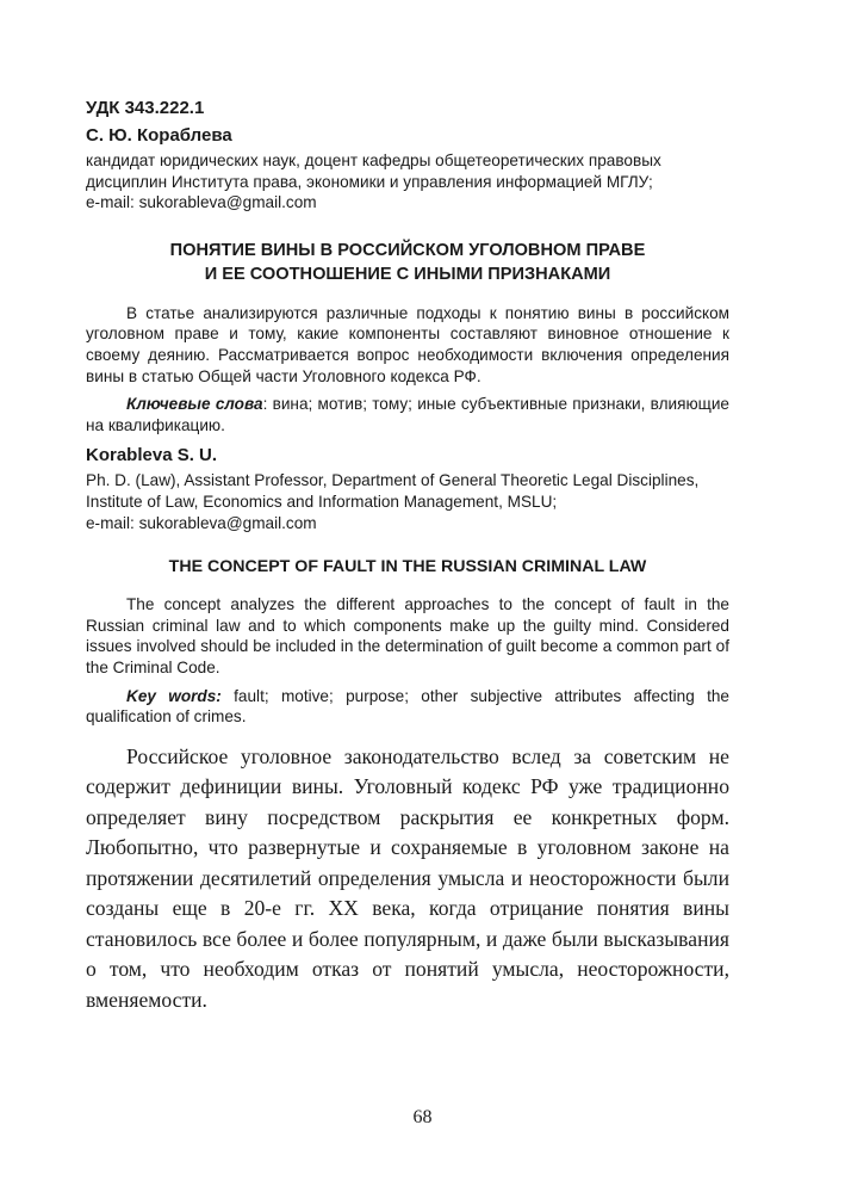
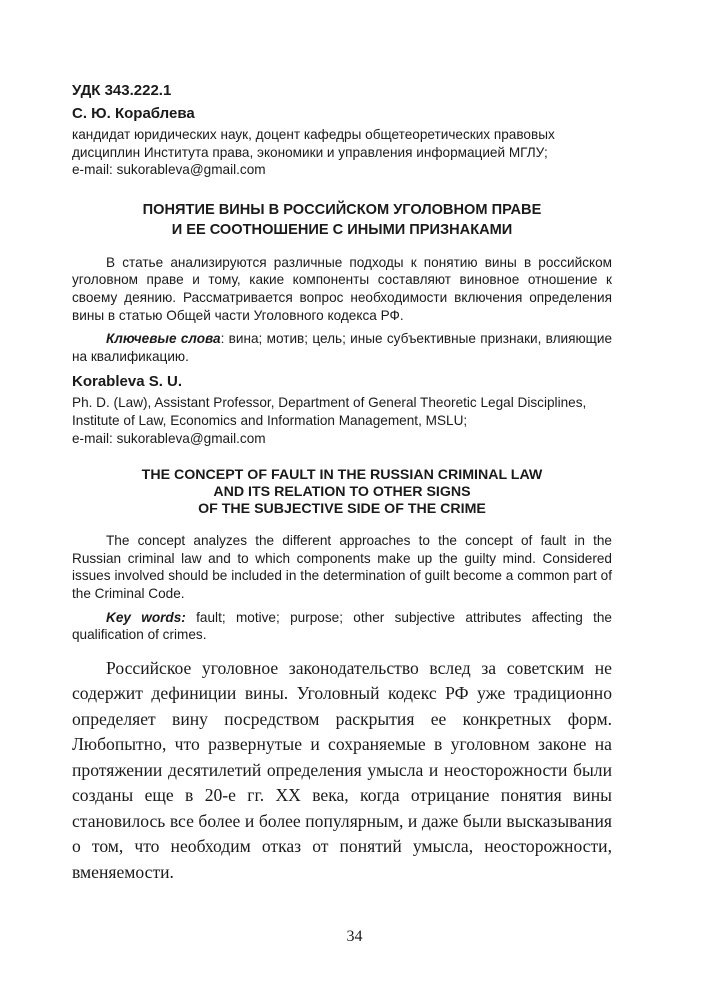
  УДК 343.222.1
  С. Ю. Кораблева
  кандидат юридических наук, доцент кафедры общетеоретических правовых дисциплин Института права, экономики и управления информацией МГЛУ;
  e-mail: sukorableva@gmail.com
  ПОНЯТИЕ ВИНЫ В РОССИЙСКОМ УГОЛОВНОМ ПРАВЕ
  И ЕЕ СООТНОШЕНИЕ С ИНЫМИ ПРИЗНАКАМИ
  В статье анализируются различные подходы к понятию вины в российском уголовном праве и тому, какие компоненты составляют виновное отношение к своему деянию. Рассматривается вопрос необходимости включения определения вины в статью Общей части Уголовного кодекса РФ.
- Ключевые слова: вина; мотив; тому; иные субъективные признаки, влияющие на квалификацию.
+ Ключевые слова: вина; мотив; цель; иные субъективные признаки, влияющие на квалификацию.
  Korableva S. U.
  Ph. D. (Law), Assistant Professor, Department of General Theoretic Legal Disciplines, Institute of Law, Economics and Information Management, MSLU;
  e-mail: sukorableva@gmail.com
  THE CONCEPT OF FAULT IN THE RUSSIAN CRIMINAL LAW
+ AND ITS RELATION TO OTHER SIGNS
+ OF THE SUBJECTIVE SIDE OF THE CRIME
  The concept analyzes the different approaches to the concept of fault in the Russian criminal law and to which components make up the guilty mind. Considered issues involved should be included in the determination of guilt become a common part of the Criminal Code.
  Key words: fault; motive; purpose; other subjective attributes affecting the qualification of crimes.
  Российское уголовное законодательство вслед за советским не содержит дефиниции вины. Уголовный кодекс РФ уже традиционно определяет вину посредством раскрытия ее конкретных форм. Любопытно, что развернутые и сохраняемые в уголовном законе на протяжении десятилетий определения умысла и неосторожности были созданы еще в 20-е гг. XX века, когда отрицание понятия вины становилось все более и более популярным, и даже были высказывания о том, что необходим отказ от понятий умысла, неосторожности, вменяемости.
- 68
+ 34
